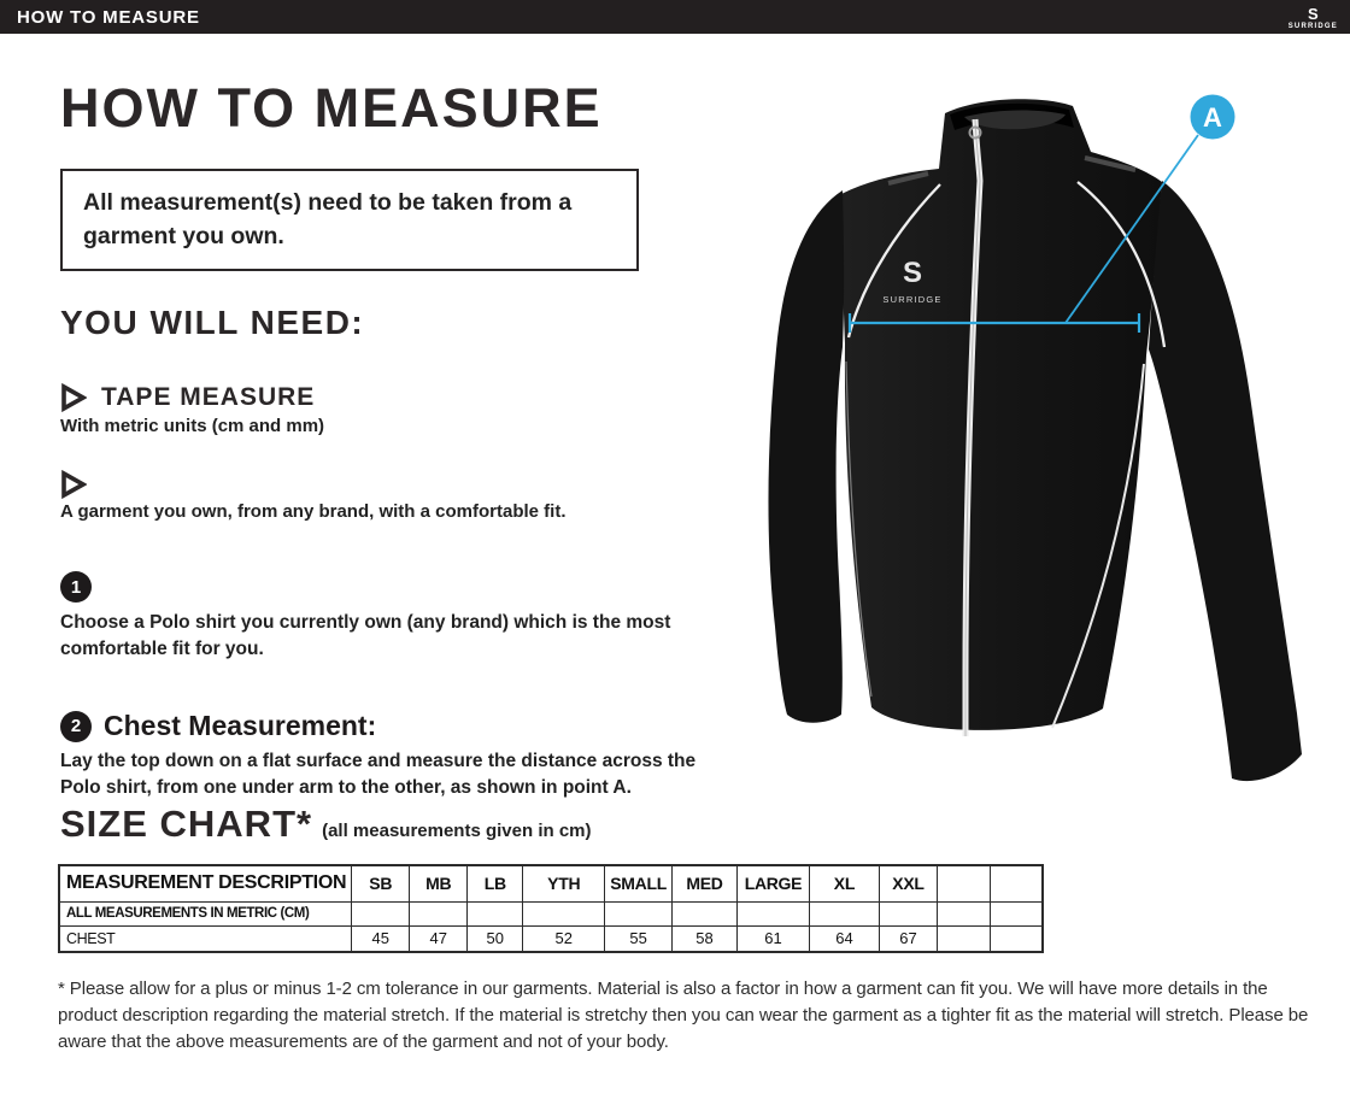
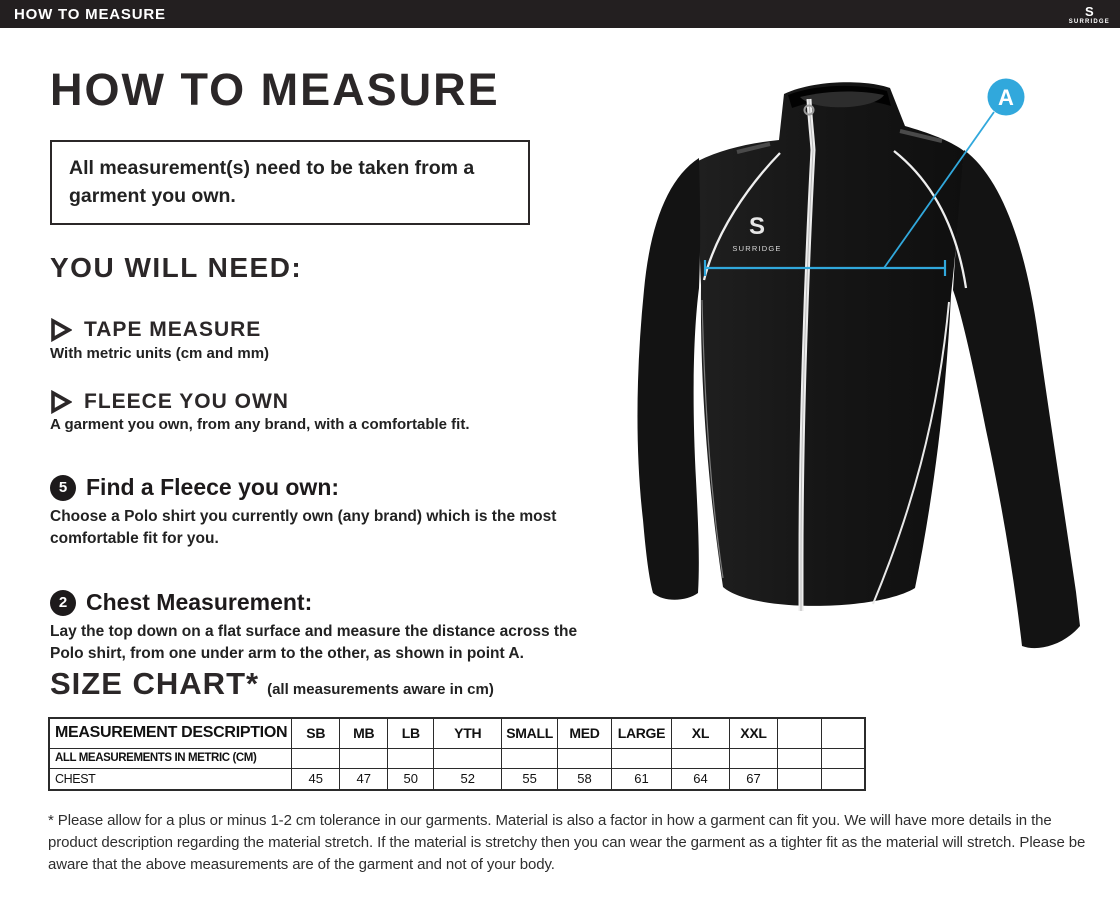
  HOW TO MEASURE
  S
  HOW TO MEASURE
  All measurement(s) need to be taken from a garment you own.
  YOU WILL NEED:
  TAPE MEASURE
  With metric units (cm and mm)
+ FLEECE YOU OWN
  A garment you own, from any brand, with a comfortable fit.
- 1
+ 5
+ Find a Fleece you own:
  Choose a Polo shirt you currently own (any brand) which is the most comfortable fit for you.
  2
  Chest Measurement:
  Lay the top down on a flat surface and measure the distance across the Polo shirt, from one under arm to the other, as shown in point A.
  SIZE CHART*
- (all measurements given in cm)
+ (all measurements aware in cm)
  MEASUREMENT DESCRIPTION	SB	MB	LB	YTH	SMALL	MED	LARGE	XL	XXL
  ALL MEASUREMENTS IN METRIC (CM)
  CHEST	45	47	50	52	55	58	61	64	67
  * Please allow for a plus or minus 1-2 cm tolerance in our garments. Material is also a factor in how a garment can fit you. We will have more details in the product description regarding the material stretch. If the material is stretchy then you can wear the garment as a tighter fit as the material will stretch. Please be aware that the above measurements are of the garment and not of your body.
  S
  SURRIDGE
  A
